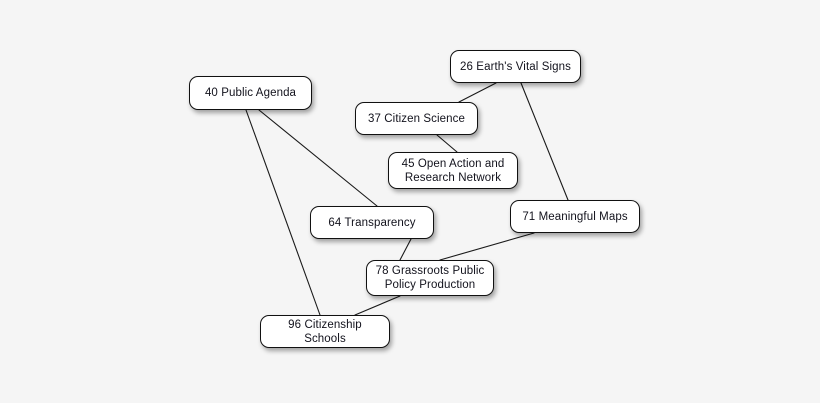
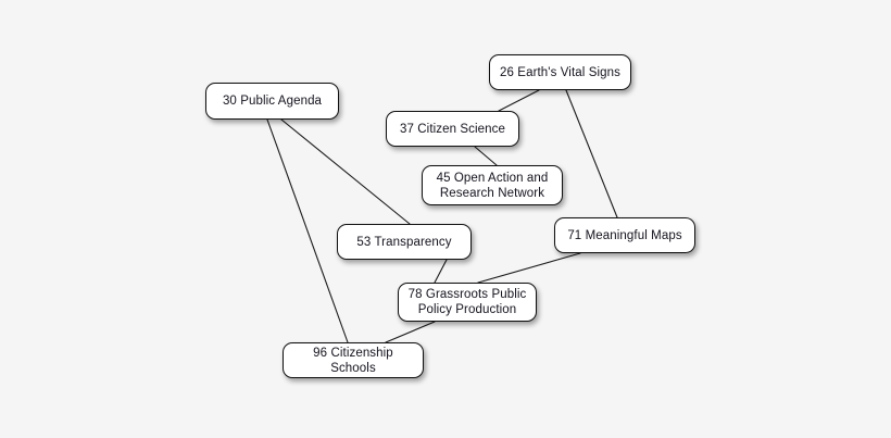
  26 Earth's Vital Signs
- 40 Public Agenda
+ 30 Public Agenda
  37 Citizen Science
  45 Open Action and
  Research Network
  71 Meaningful Maps
- 64 Transparency
+ 53 Transparency
  78 Grassroots Public
  Policy Production
  96 Citizenship Schools
